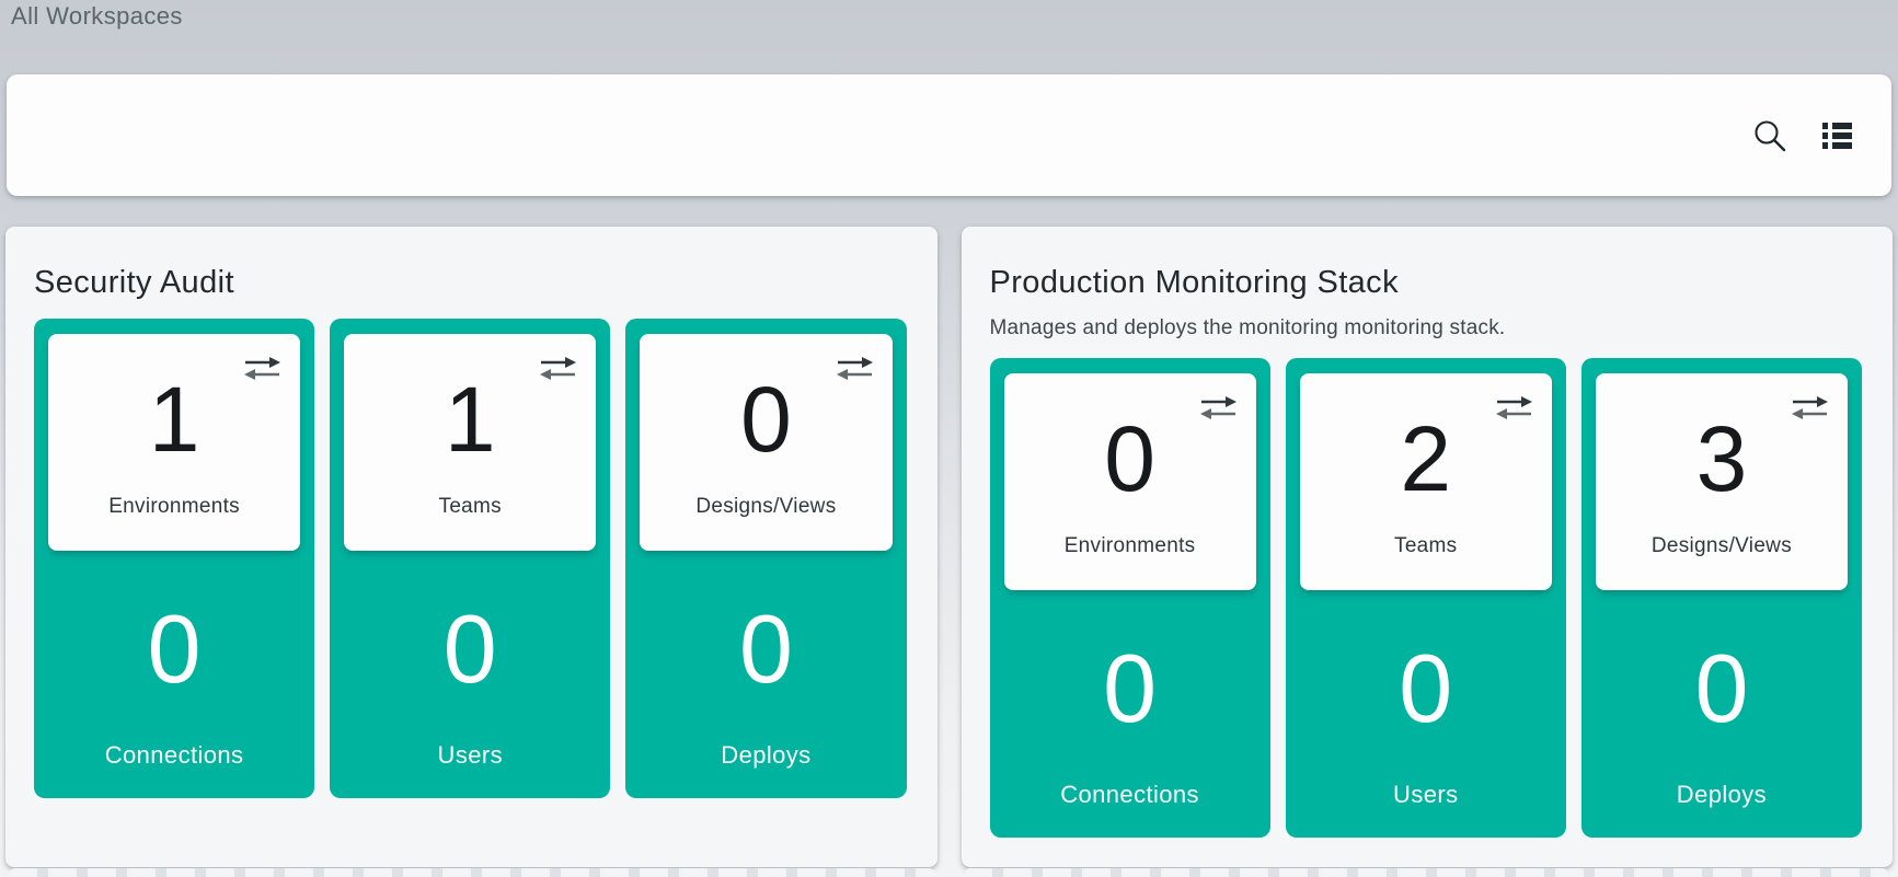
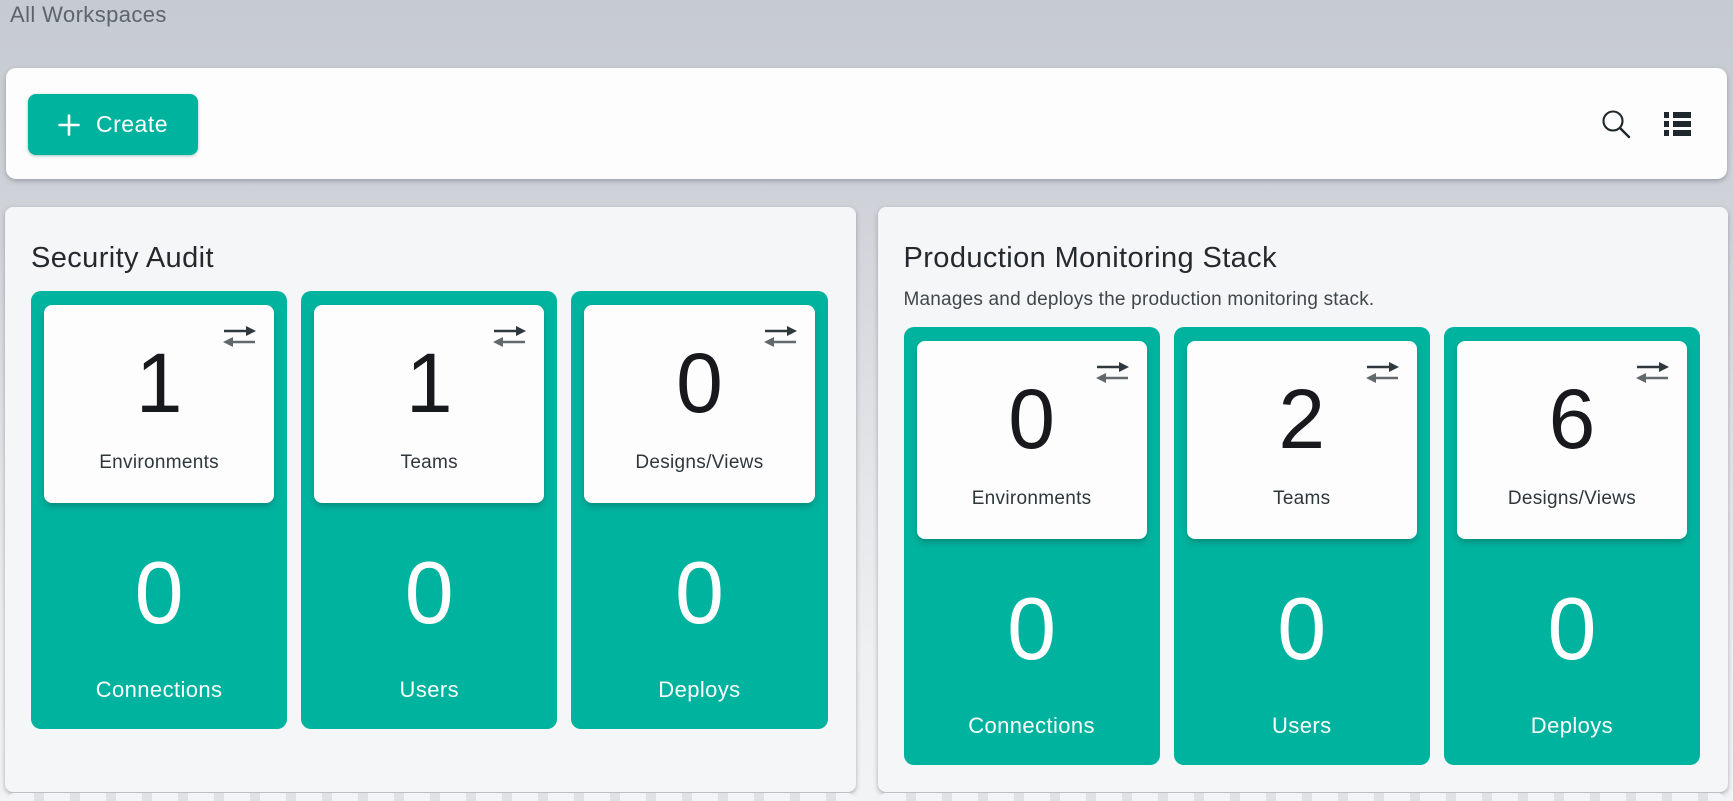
  All Workspaces
+ Create
  Security Audit
  1
  Environments
  0
  Connections
  1
  Teams
  0
  Users
  0
  Designs/Views
  0
  Deploys
  Production Monitoring Stack
- Manages and deploys the monitoring monitoring stack.
+ Manages and deploys the production monitoring stack.
  0
  Environments
  0
  Connections
  2
  Teams
  0
  Users
- 3
+ 6
  Designs/Views
  0
  Deploys
